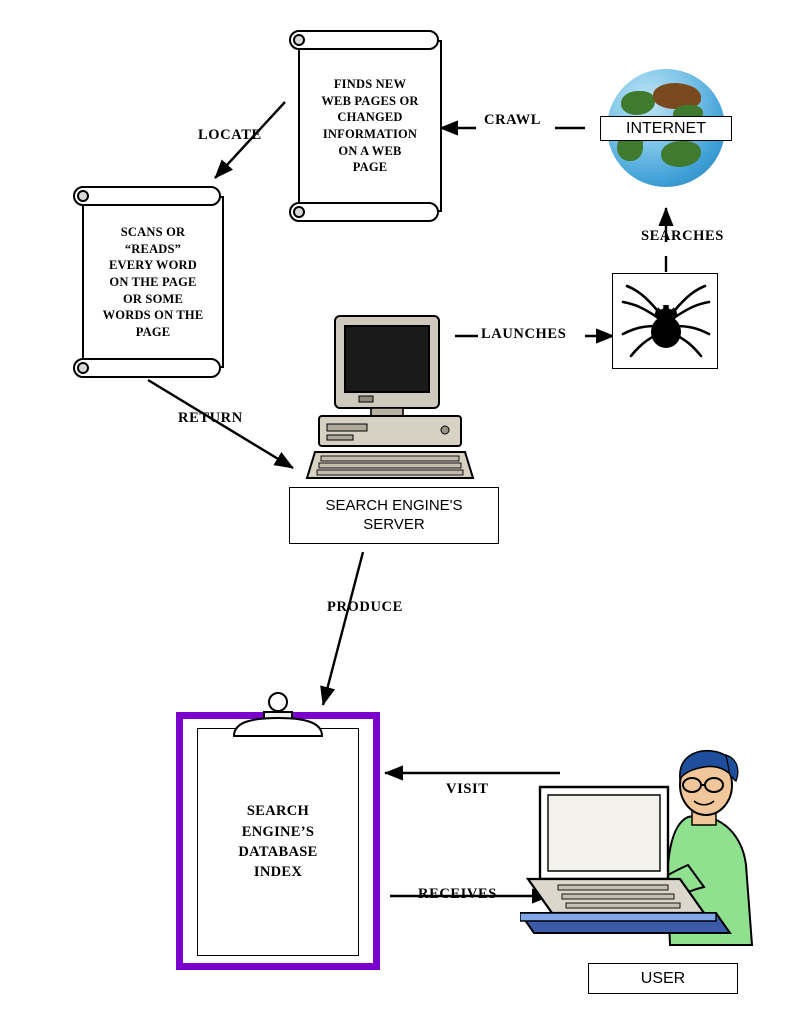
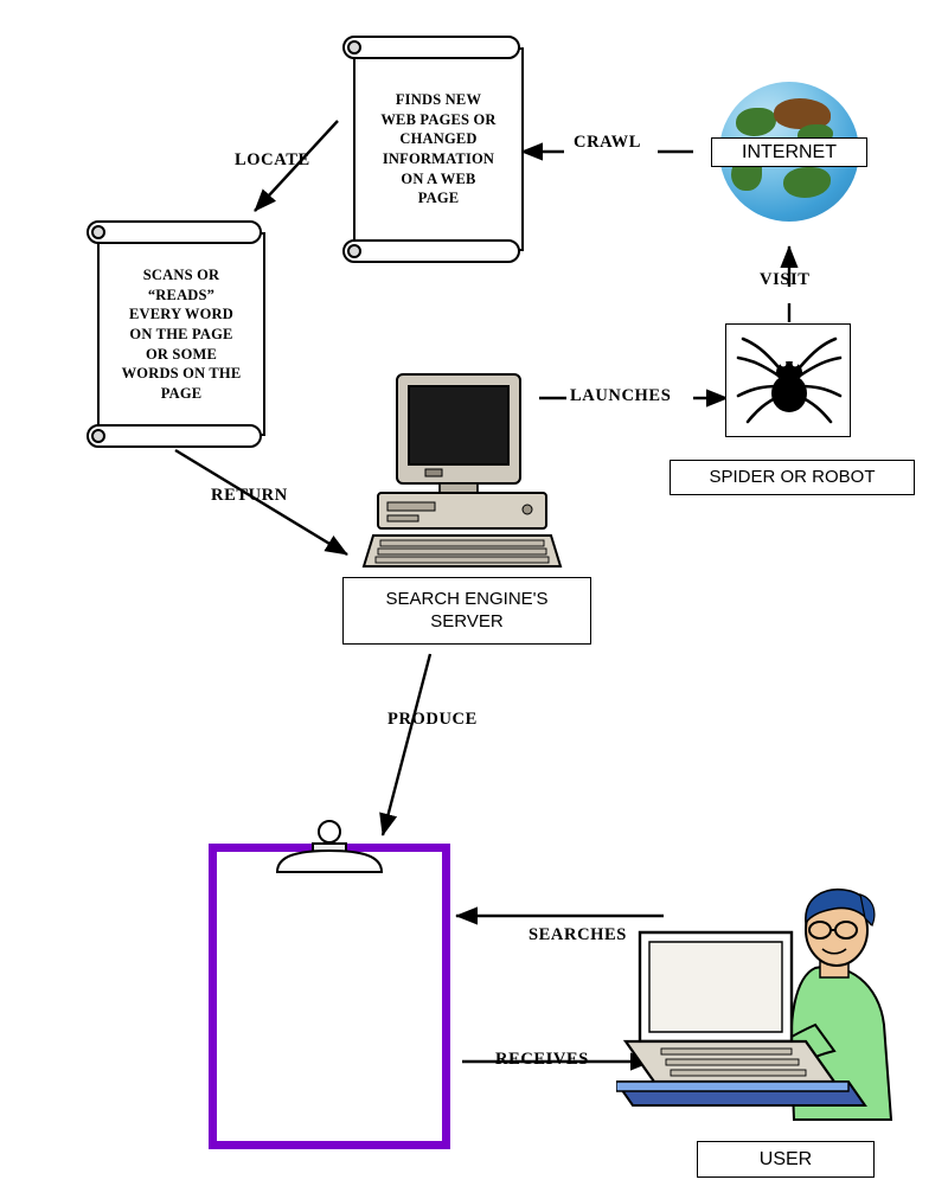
  FINDS NEW
  WEB PAGES OR
  CHANGED
  INFORMATION
  ON A WEB
  PAGE
  SCANS OR
  “READS”
  EVERY WORD
  ON THE PAGE
  OR SOME
  WORDS ON THE
  PAGE
  INTERNET
+ SPIDER OR ROBOT
  SEARCH ENGINE'S
  SERVER
- SEARCH
- ENGINE’S
- DATABASE
- INDEX
  USER
  CRAWL
  LOCATE
- SEARCHES
+ VISIT
  LAUNCHES
  RETURN
  PRODUCE
- VISIT
+ SEARCHES
  RECEIVES
